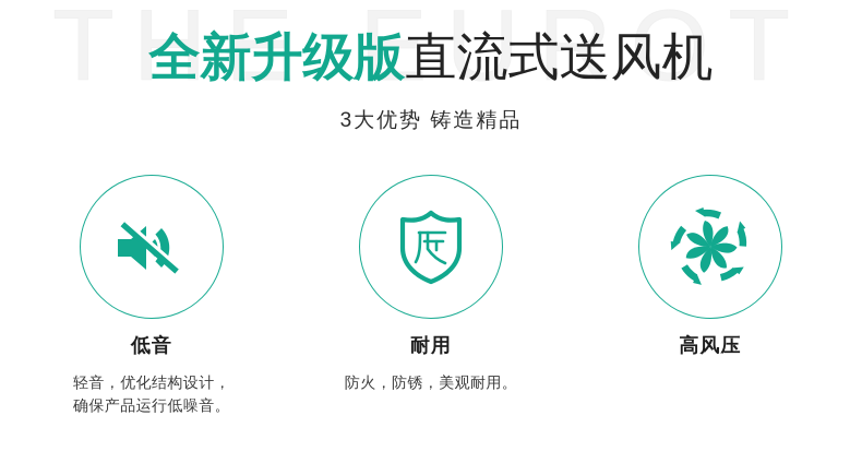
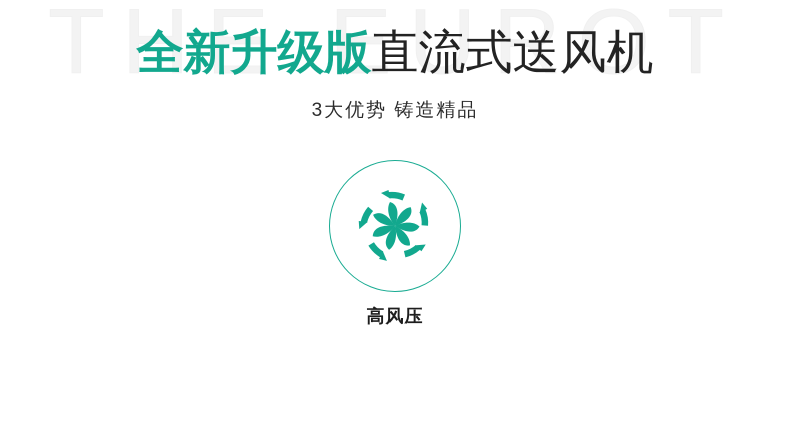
  THE EUROT
  全新升级版直流式送风机
  3大优势 铸造精品
- 低音
- 轻音，优化结构设计，
- 确保产品运行低噪音。
- 耐用
- 防火，防锈，美观耐用。
  高风压
